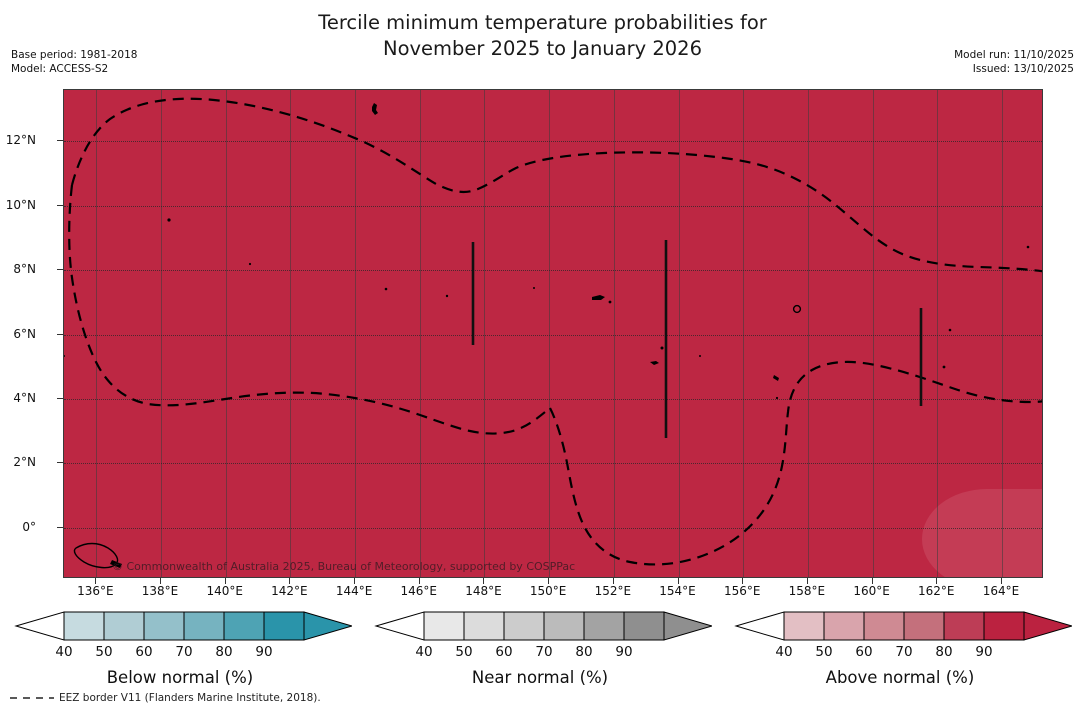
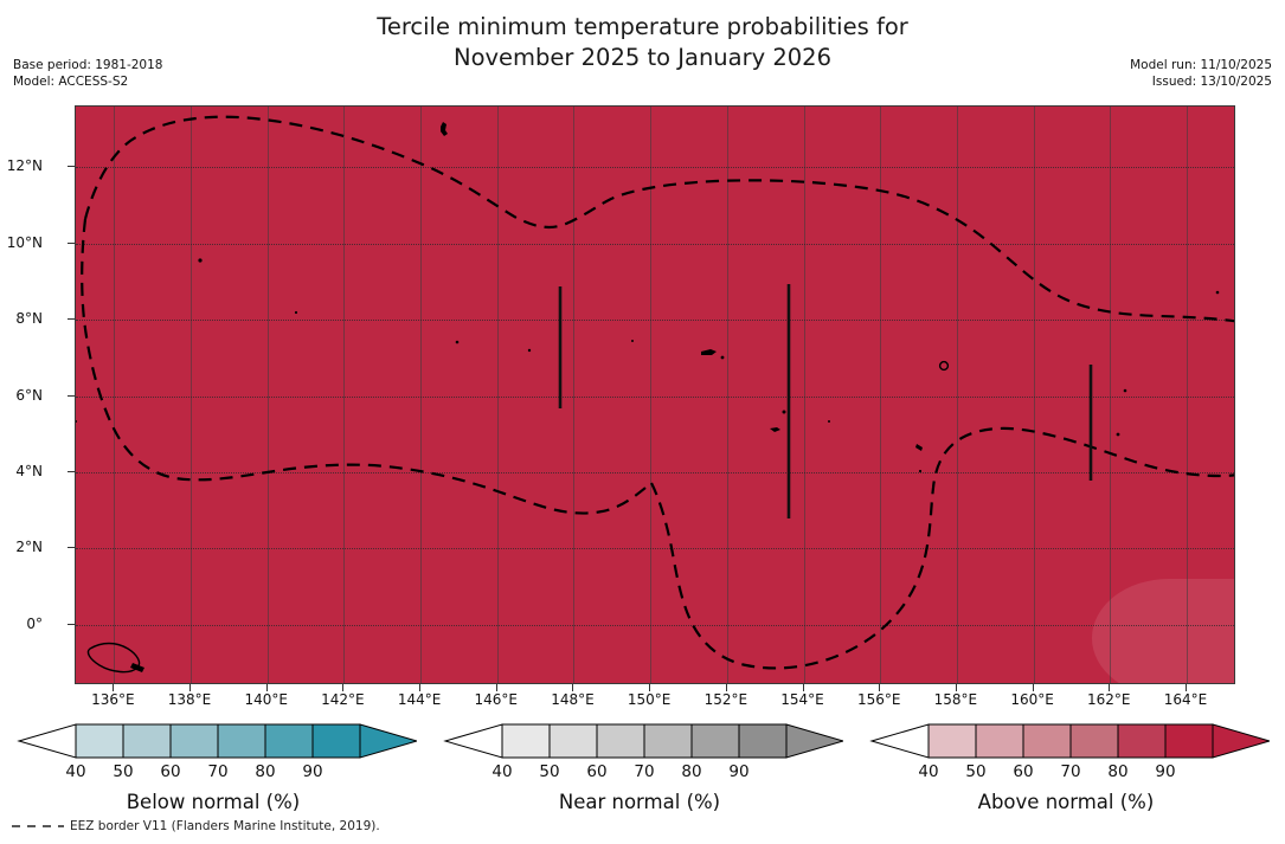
  Tercile minimum temperature probabilities for
  November 2025 to January 2026
  Base period: 1981-2018
  Model: ACCESS-S2
  Model run: 11/10/2025
  Issued: 13/10/2025
- © Commonwealth of Australia 2025, Bureau of Meteorology, supported by COSPPac
  12°N
  10°N
  8°N
  6°N
  4°N
  2°N
  0°
  136°E
  138°E
  140°E
  142°E
  144°E
  146°E
  148°E
  150°E
  152°E
  154°E
  156°E
  158°E
  160°E
  162°E
  164°E
  40
  50
  60
  70
  80
  90
  Below normal (%)
  40
  50
  60
  70
  80
  90
  Near normal (%)
  40
  50
  60
  70
  80
  90
  Above normal (%)
- EEZ border V11 (Flanders Marine Institute, 2018).
+ EEZ border V11 (Flanders Marine Institute, 2019).
